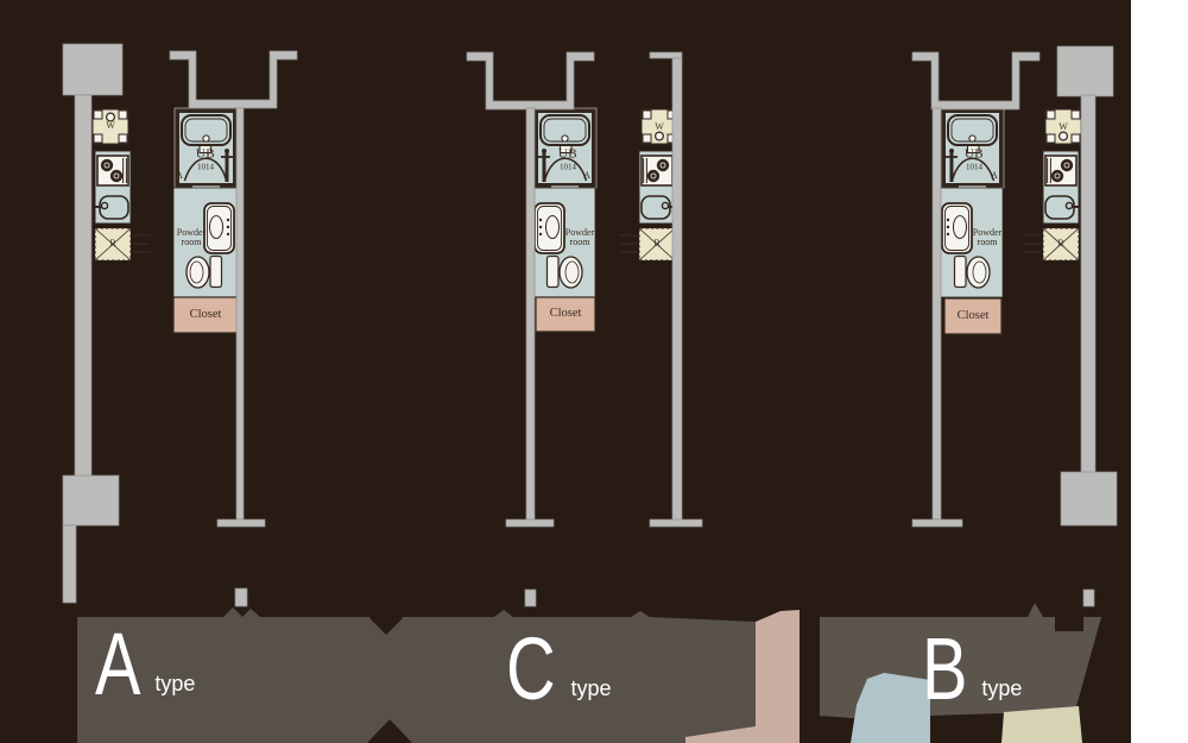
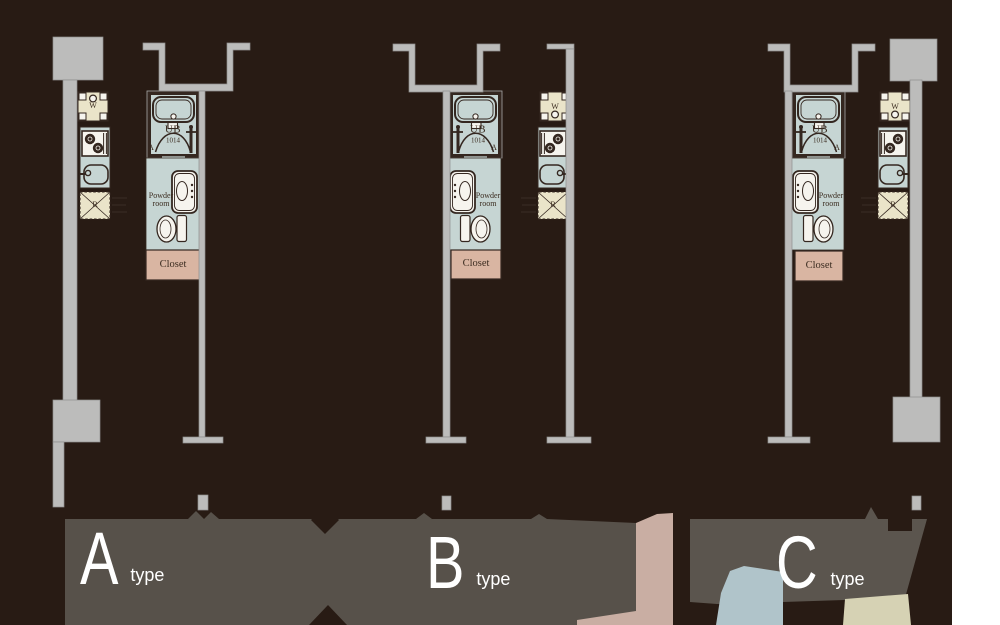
  W
  R
  UB
  1014
  A
  Powder
  room
  Closet
  A
  type
  W
  R
  UB
  1014
  A
  Powder
  room
  Closet
- C
+ B
  type
  W
  R
  UB
  1014
  A
  Powder
  room
  Closet
- B
+ C
  type
